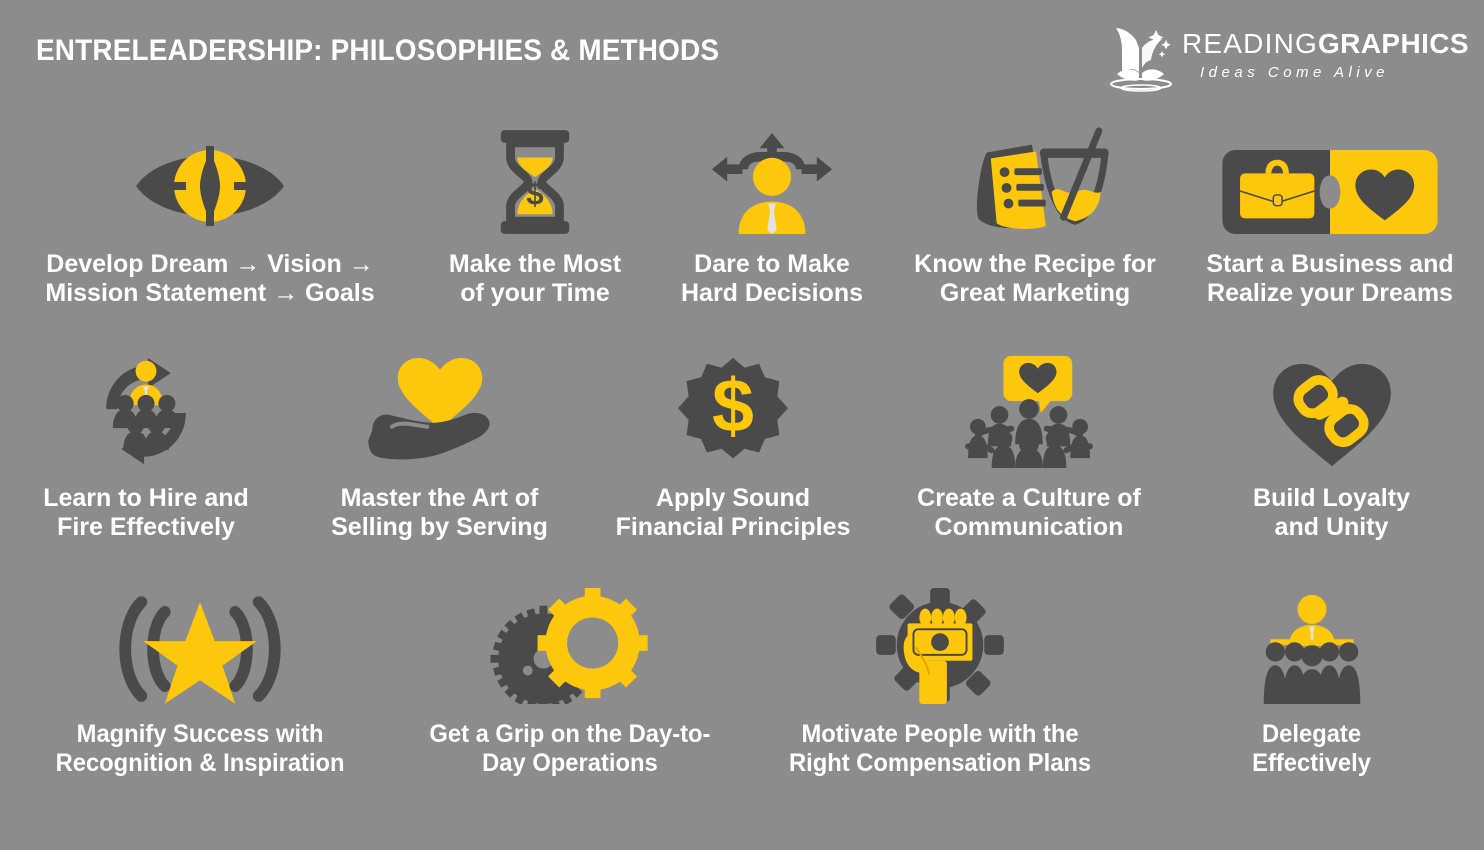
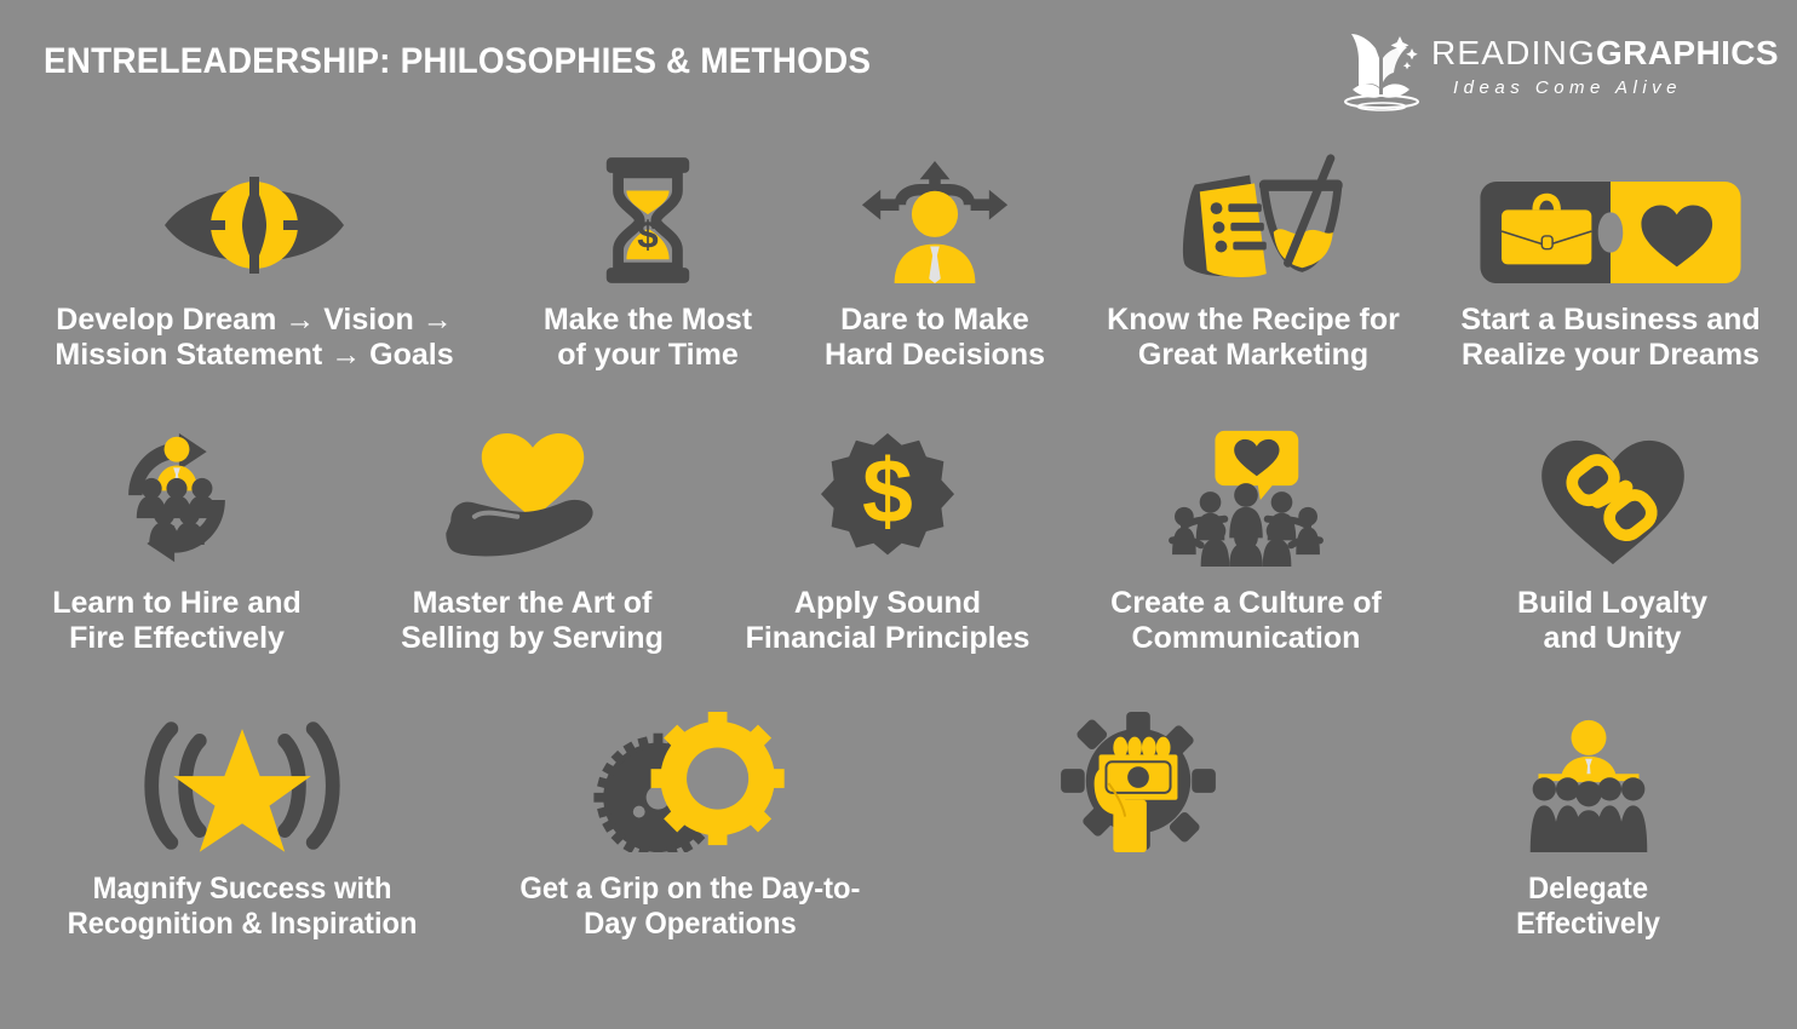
  ENTRELEADERSHIP: PHILOSOPHIES & METHODS
  READINGGRAPHICS
  Ideas Come Alive
  Develop Dream → Vision →
  Mission Statement → Goals
  $
  Make the Most
  of your Time
  Dare to Make
  Hard Decisions
  Know the Recipe for
  Great Marketing
  Start a Business and
  Realize your Dreams
  Learn to Hire and
  Fire Effectively
  Master the Art of
  Selling by Serving
  $
  Apply Sound
  Financial Principles
  Create a Culture of
  Communication
  Build Loyalty
  and Unity
  Magnify Success with
  Recognition & Inspiration
  Get a Grip on the Day-to-
  Day Operations
- Motivate People with the
- Right Compensation Plans
  Delegate
  Effectively
